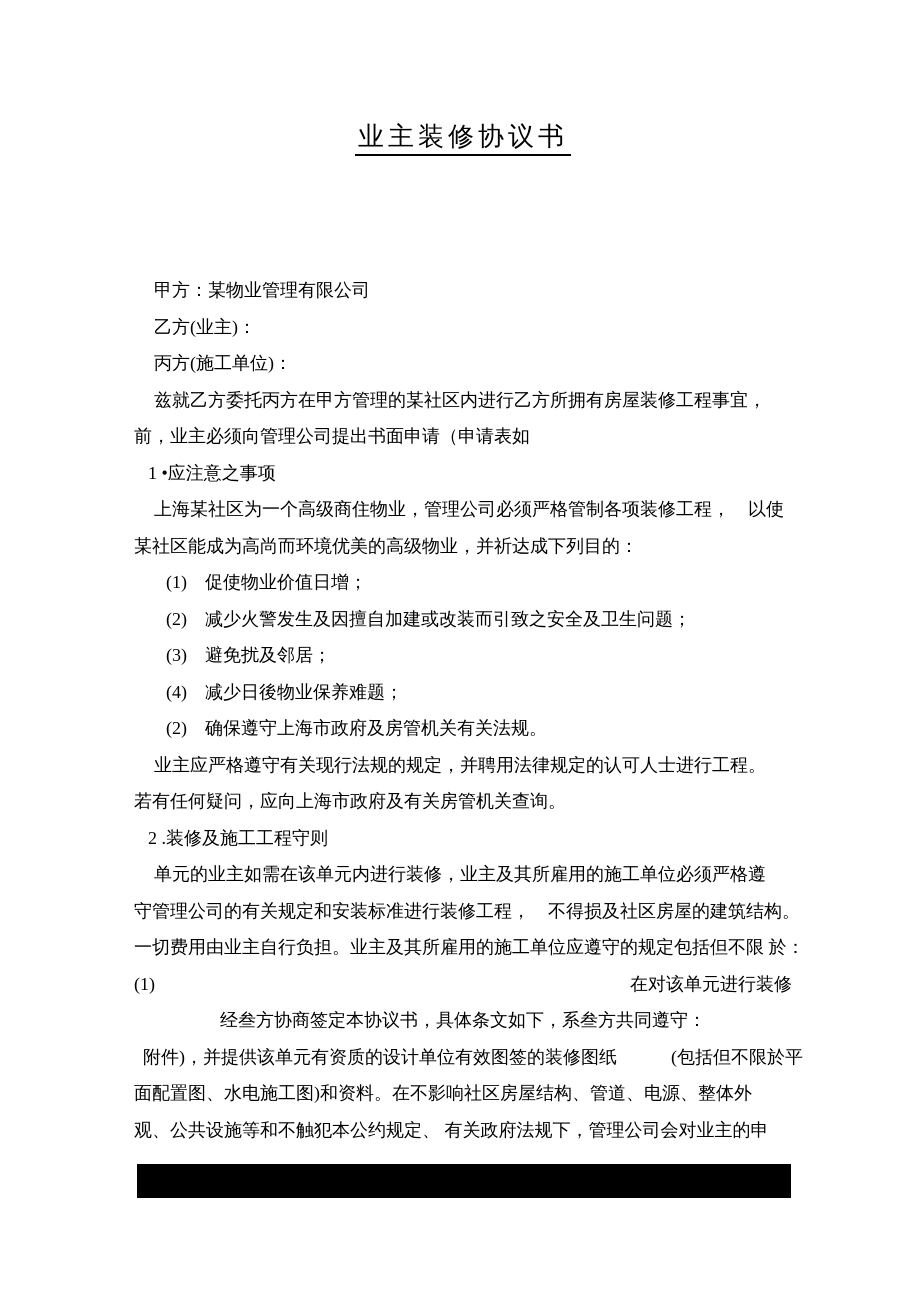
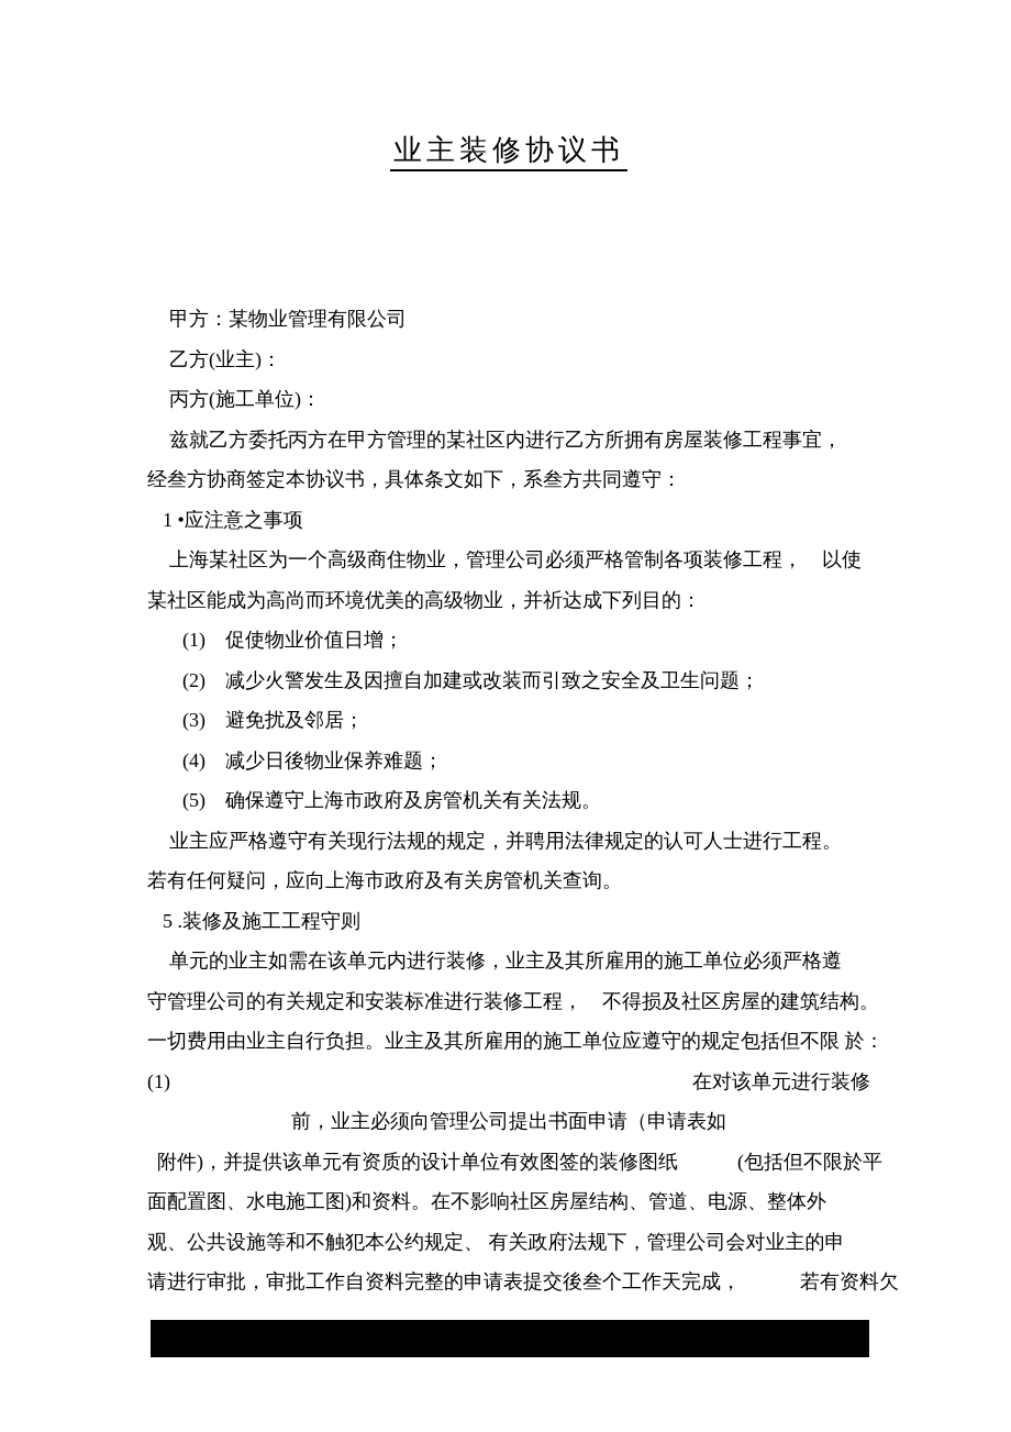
  业主装修协议书
  甲方：某物业管理有限公司
  乙方(业主)：
  丙方(施工单位)：
  兹就乙方委托丙方在甲方管理的某社区内进行乙方所拥有房屋装修工程事宜，
- 前，业主必须向管理公司提出书面申请（申请表如
+ 经叁方协商签定本协议书，具体条文如下，系叁方共同遵守：
  1 •应注意之事项
  上海某社区为一个高级商住物业，管理公司必须严格管制各项装修工程， 以使
  某社区能成为高尚而环境优美的高级物业，并祈达成下列目的：
  (1) 促使物业价值日增；
  (2) 减少火警发生及因擅自加建或改装而引致之安全及卫生问题；
  (3) 避免扰及邻居；
  (4) 减少日後物业保养难题；
- (2) 确保遵守上海市政府及房管机关有关法规。
+ (5) 确保遵守上海市政府及房管机关有关法规。
  业主应严格遵守有关现行法规的规定，并聘用法律规定的认可人士进行工程。
  若有任何疑问，应向上海市政府及有关房管机关查询。
- 2 .装修及施工工程守则
+ 5 .装修及施工工程守则
  单元的业主如需在该单元内进行装修，业主及其所雇用的施工单位必须严格遵
  守管理公司的有关规定和安装标准进行装修工程， 不得损及社区房屋的建筑结构。
  一切费用由业主自行负担。业主及其所雇用的施工单位应遵守的规定包括但不限 於：
  (1)
  在对该单元进行装修
- 经叁方协商签定本协议书，具体条文如下，系叁方共同遵守：
+ 前，业主必须向管理公司提出书面申请（申请表如
  附件)，并提供该单元有资质的设计单位有效图签的装修图纸 (包括但不限於平
  面配置图、水电施工图)和资料。在不影响社区房屋结构、管道、电源、整体外
  观、公共设施等和不触犯本公约规定、 有关政府法规下，管理公司会对业主的申
+ 请进行审批，审批工作自资料完整的申请表提交後叁个工作天完成， 若有资料欠
